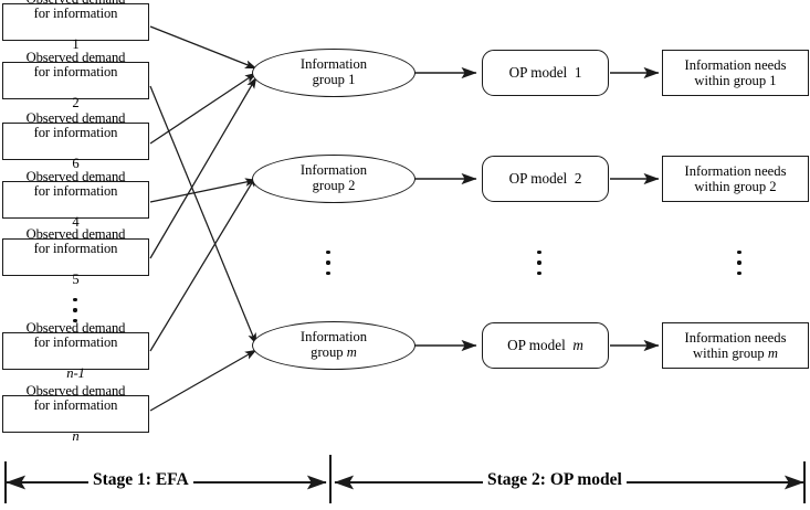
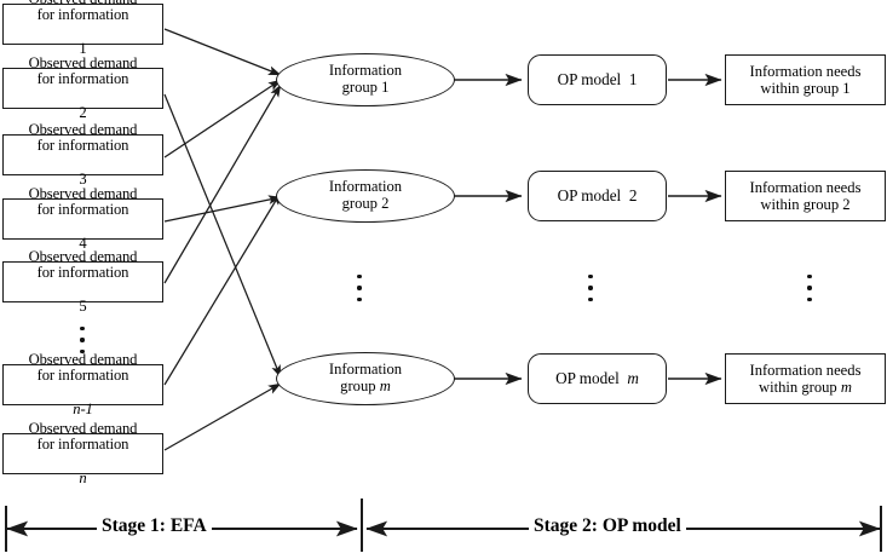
  for information
  1
  Observed demand
  for information
  2
  Observed demand
  for information
- 6
+ 3
  Observed demand
  for information
  4
  Observed demand
  for information
  5
  Observed demand
  for information
  n-1
  Observed demand
  for information
  n
  Information
  group 1
  Information
  group 2
  Information
  group m
  OP model 1
  OP model 2
  OP model m
  Information needs
  within group 1
  Information needs
  within group 2
  Information needs
  within group m
  Stage 1: EFA
  Stage 2: OP model
